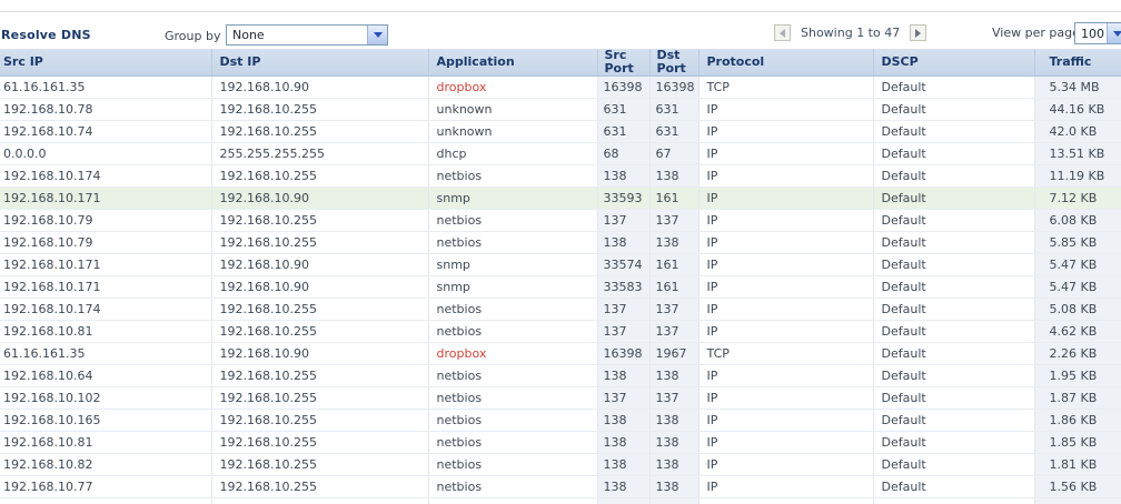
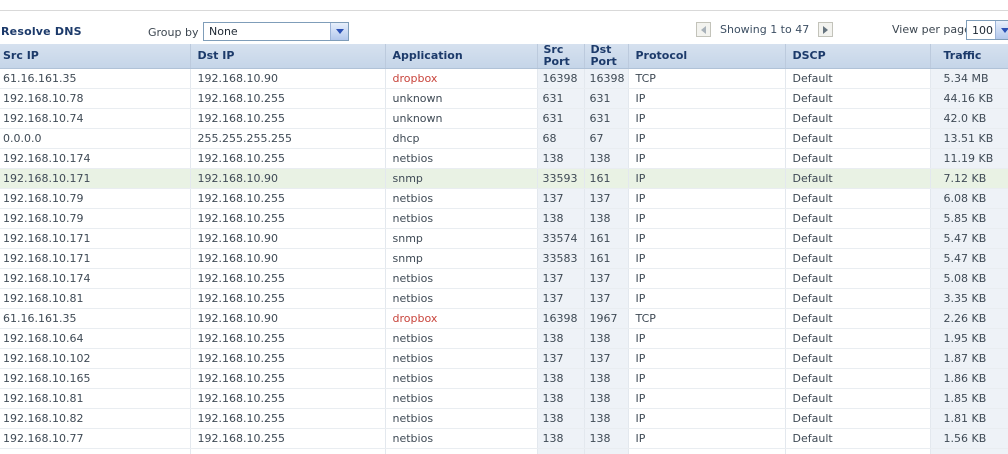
  Resolve DNS
  Group by
  None
  Showing 1 to 47
  View per pag
  100
  Src IP	Dst IP	Application	Src Port	Dst Port	Protocol	DSCP	Traffic
  61.16.161.35	192.168.10.90	dropbox	16398	16398	TCP	Default	5.34 MB
  192.168.10.78	192.168.10.255	unknown	631	631	IP	Default	44.16 KB
  192.168.10.74	192.168.10.255	unknown	631	631	IP	Default	42.0 KB
  0.0.0.0	255.255.255.255	dhcp	68	67	IP	Default	13.51 KB
  192.168.10.174	192.168.10.255	netbios	138	138	IP	Default	11.19 KB
  192.168.10.171	192.168.10.90	snmp	33593	161	IP	Default	7.12 KB
  192.168.10.79	192.168.10.255	netbios	137	137	IP	Default	6.08 KB
  192.168.10.79	192.168.10.255	netbios	138	138	IP	Default	5.85 KB
  192.168.10.171	192.168.10.90	snmp	33574	161	IP	Default	5.47 KB
  192.168.10.171	192.168.10.90	snmp	33583	161	IP	Default	5.47 KB
  192.168.10.174	192.168.10.255	netbios	137	137	IP	Default	5.08 KB
- 192.168.10.81	192.168.10.255	netbios	137	137	IP	Default	4.62 KB
+ 192.168.10.81	192.168.10.255	netbios	137	137	IP	Default	3.35 KB
  61.16.161.35	192.168.10.90	dropbox	16398	1967	TCP	Default	2.26 KB
  192.168.10.64	192.168.10.255	netbios	138	138	IP	Default	1.95 KB
  192.168.10.102	192.168.10.255	netbios	137	137	IP	Default	1.87 KB
  192.168.10.165	192.168.10.255	netbios	138	138	IP	Default	1.86 KB
  192.168.10.81	192.168.10.255	netbios	138	138	IP	Default	1.85 KB
  192.168.10.82	192.168.10.255	netbios	138	138	IP	Default	1.81 KB
  192.168.10.77	192.168.10.255	netbios	138	138	IP	Default	1.56 KB
